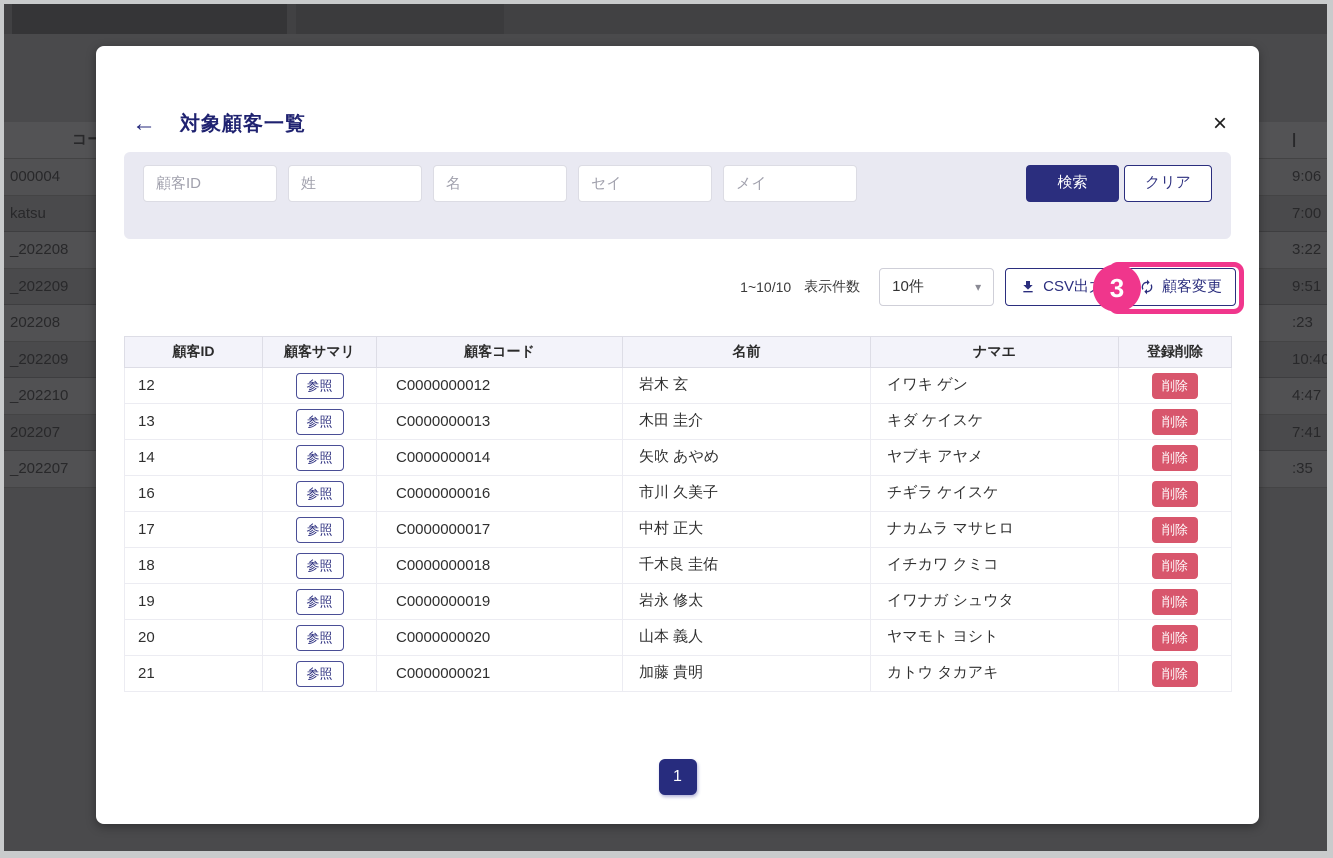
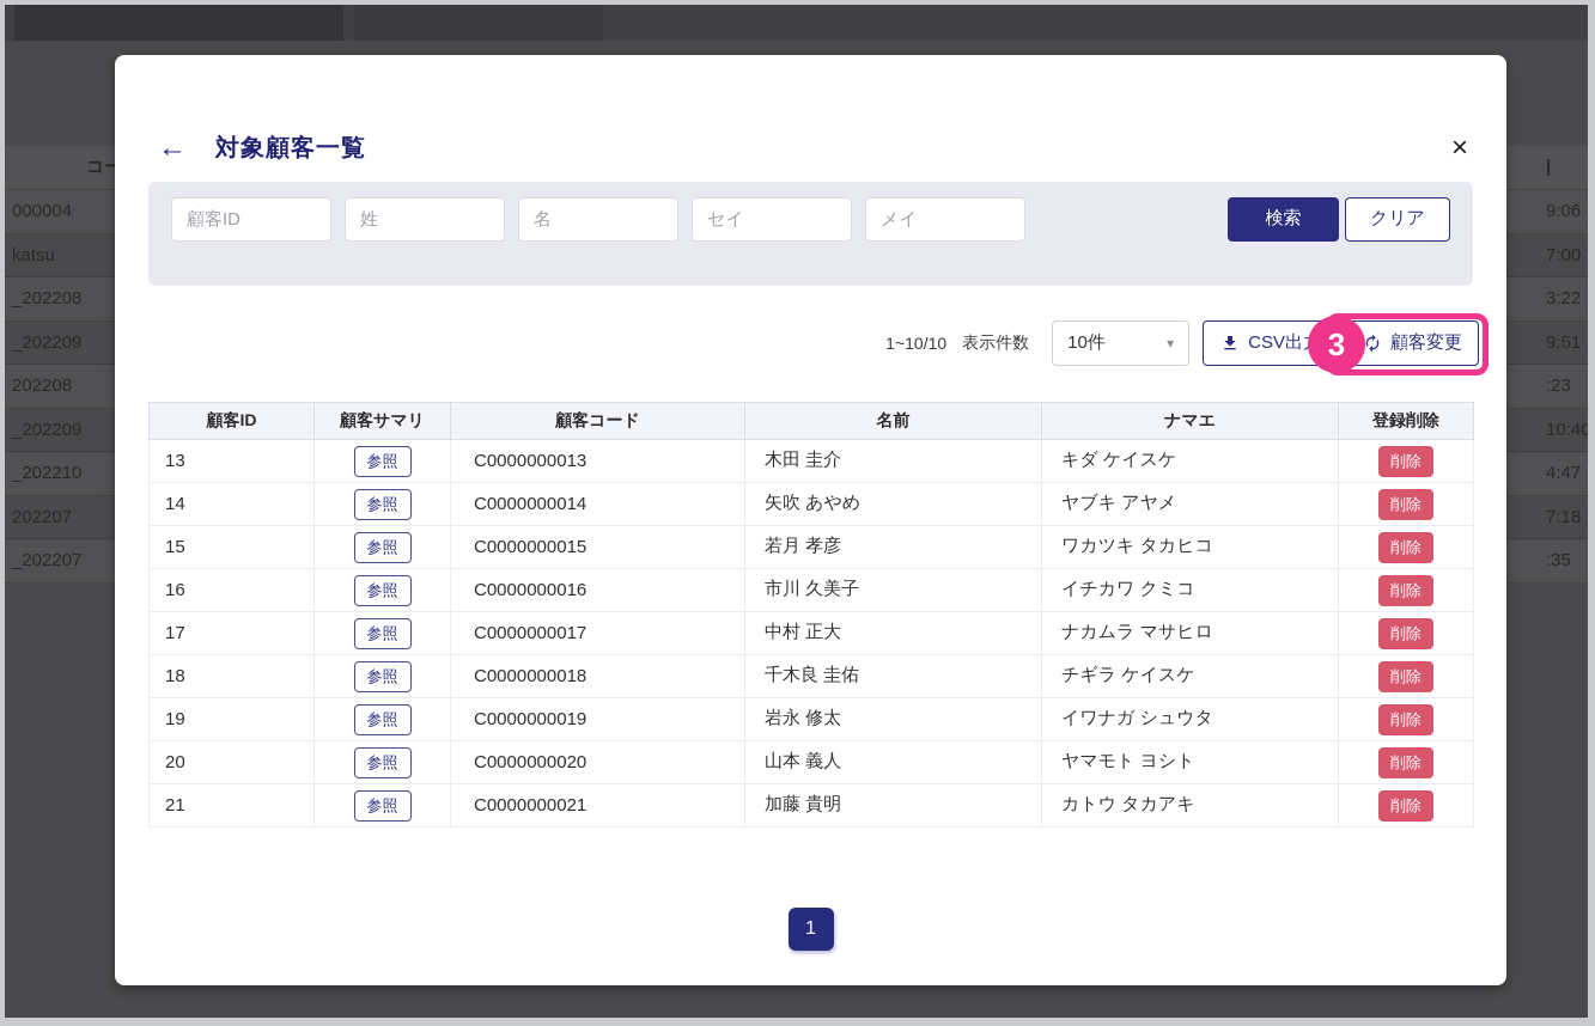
  コー
  |
  000004
  9:06
  katsu
  7:00
  _202208
  3:22
  _202209
  9:51
  202208
  :23
  _202209
  10:40
  _202210
  4:47
  202207
- 7:41
+ 7:18
  _202207
  :35
  ←
  対象顧客一覧
  ×
  顧客ID
  姓
  名
  セイ
  メイ
  検索
  クリア
  1~10/10
  表示件数
  10件
  ▾
  CSV出
  顧客変更
  3
  顧客ID	顧客サマリ	顧客コード	名前	ナマエ	登録削除
- 12	参照	C0000000012	岩木 玄	イワキ ゲン	削除
  13	参照	C0000000013	木田 圭介	キダ ケイスケ	削除
  14	参照	C0000000014	矢吹 あやめ	ヤブキ アヤメ	削除
+ 15	参照	C0000000015	若月 孝彦	ワカツキ タカヒコ	削除
- 16	参照	C0000000016	市川 久美子	チギラ ケイスケ	削除
+ 16	参照	C0000000016	市川 久美子	イチカワ クミコ	削除
  17	参照	C0000000017	中村 正大	ナカムラ マサヒロ	削除
- 18	参照	C0000000018	千木良 圭佑	イチカワ クミコ	削除
+ 18	参照	C0000000018	千木良 圭佑	チギラ ケイスケ	削除
  19	参照	C0000000019	岩永 修太	イワナガ シュウタ	削除
  20	参照	C0000000020	山本 義人	ヤマモト ヨシト	削除
  21	参照	C0000000021	加藤 貴明	カトウ タカアキ	削除
  1
